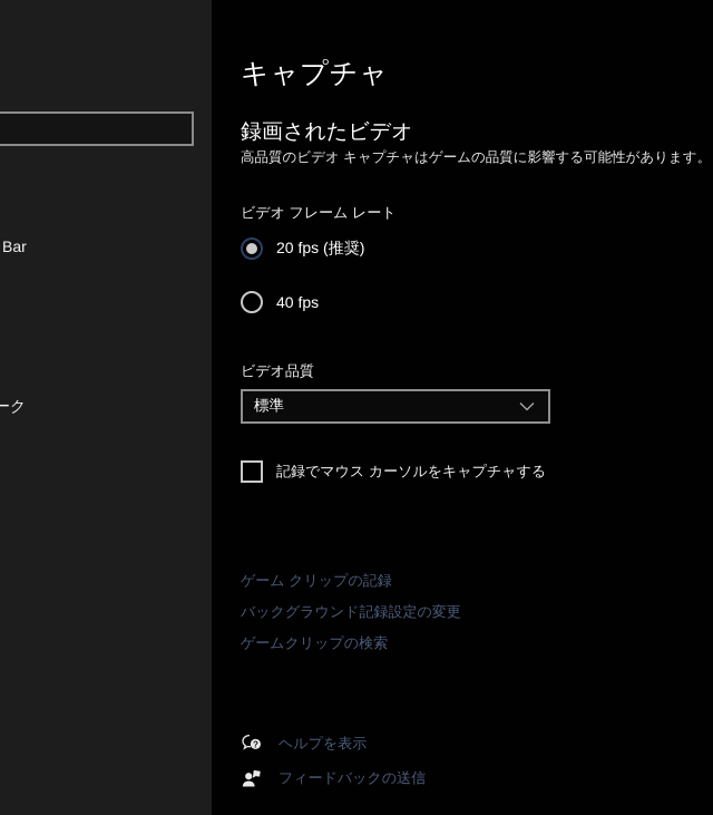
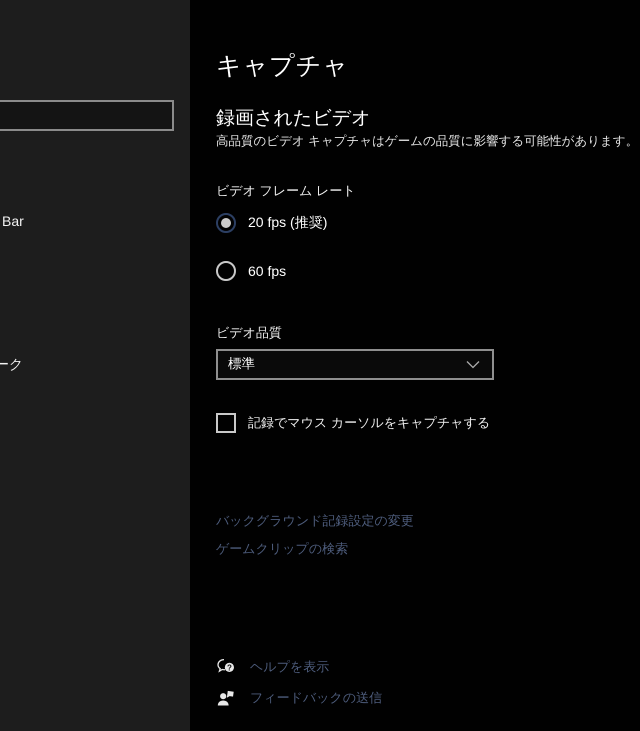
  Bar
  ーク
  キャプチャ
  録画されたビデオ
  高品質のビデオ キャプチャはゲームの品質に影響する可能性があります。
  ビデオ フレーム レート
  20 fps (推奨)
- 40 fps
+ 60 fps
  ビデオ品質
  標準
  記録でマウス カーソルをキャプチャする
- ゲーム クリップの記録
  バックグラウンド記録設定の変更
  ゲームクリップの検索
  ?
  ヘルプを表示
  フィードバックの送信
